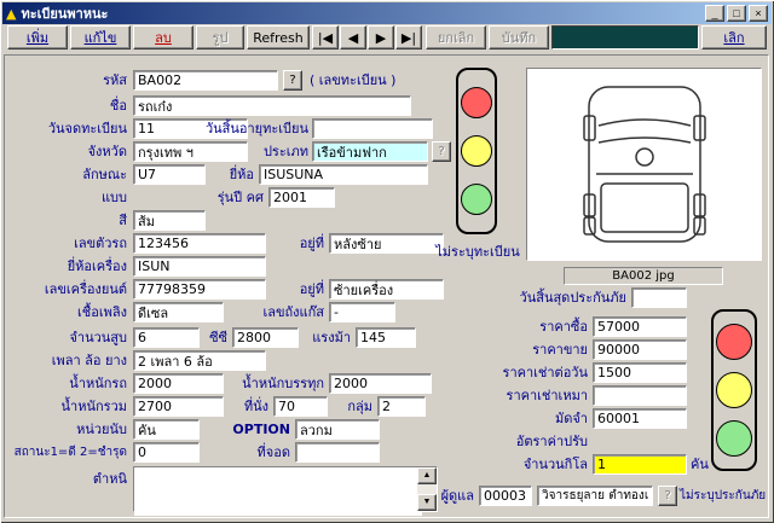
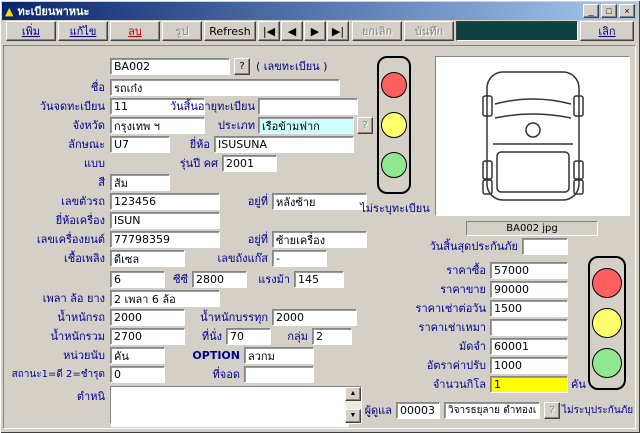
  ▲
  ทะเบียนพาหนะ
  _
  □
  ×
  เพิ่ม
  แก้ไข
  ลบ
  รูป
  Refresh
  |◀
  ◀
  ▶
  ▶|
  ยกเลิก
  บันทึก
  เลิก
- รหัส
  BA002
  ?
  ( เลขทะเบียน )
  ชื่อ
  รถเก๋ง
  วันจดทะเบียน
  11
  วันสิ้นอายุทะเบียน
  จังหวัด
  กรุงเทพ ฯ
  ประเภท
  เรือข้ามฟาก
  ?
  ลักษณะ
  U7
  ยี่ห้อ
  ISUSUNA
  แบบ
  รุ่นปี คศ
  2001
  สี
  ส้ม
  เลขตัวรถ
  123456
  อยู่ที่
  หลังซ้าย
  ยี่ห้อเครื่อง
  ISUN
  เลขเครื่องยนต์
  77798359
  อยู่ที่
  ซ้ายเครื่อง
  เชื้อเพลิง
  ดีเซล
  เลขถังแก๊ส
  -
- จำนวนสูบ
  6
  ซีซี
  2800
  แรงม้า
  145
  เพลา ล้อ ยาง
  2 เพลา 6 ล้อ
  น้ำหนักรถ
  2000
  น้ำหนักบรรทุก
  2000
  น้ำหนักรวม
  2700
  ที่นั่ง
  70
  กลุ่ม
  2
  หน่วยนับ
  คัน
  OPTION
  ลวกม
  สถานะ1=ดี 2=ชำรุด
  0
  ที่จอด
  ตำหนิ
  ไม่ระบุทะเบียน
  BA002 jpg
  วันสิ้นสุดประกันภัย
  ราคาซื้อ
  57000
  ราคาขาย
  90000
  ราคาเช่าต่อวัน
  1500
  ราคาเช่าเหมา
  มัดจำ
  60001
  อัตราค่าปรับ
+ 1000
  จำนวนกิโล
  1
  คัน
  ผู้ดูแล
  00003
  วิจารธยุลาย ตำทอง
  ?
  ไม่ระบุประกันภัย
